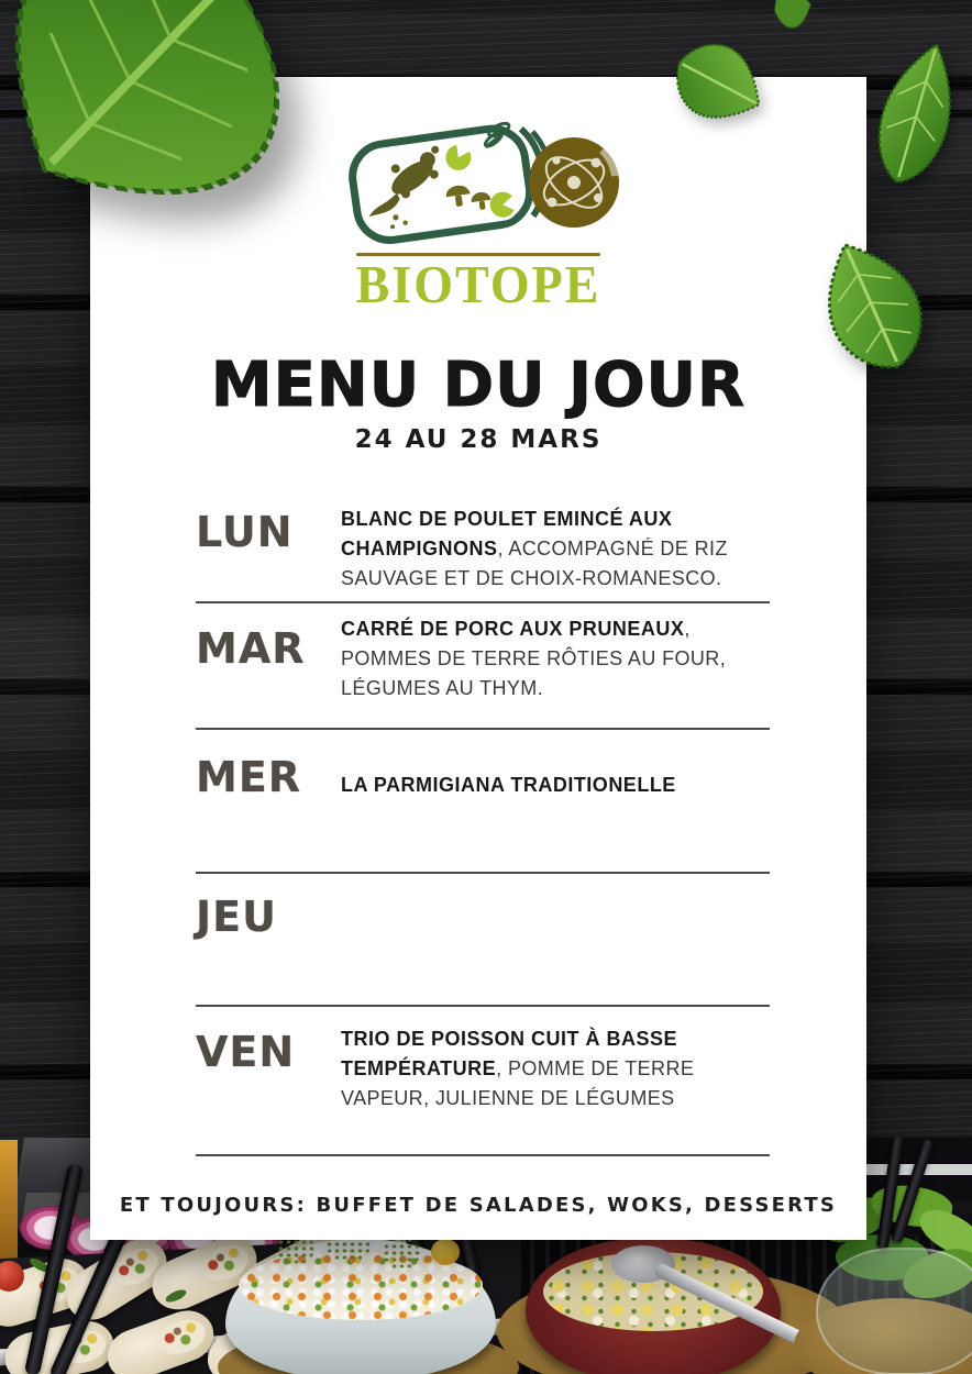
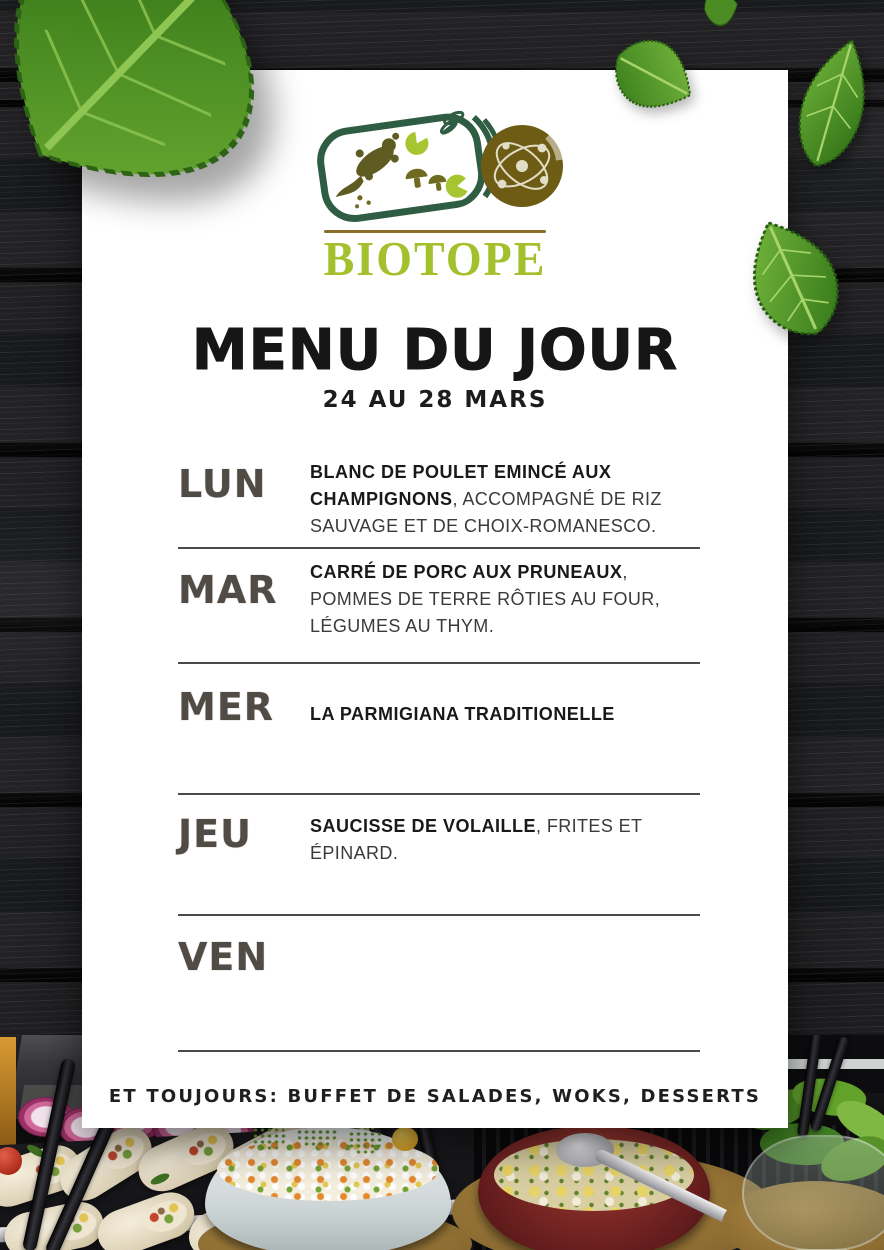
  BIOTOPE
  MENU DU JOUR
  24 AU 28 MARS
  LUN
  BLANC DE POULET EMINCÉ AUX CHAMPIGNONS, ACCOMPAGNÉ DE RIZ SAUVAGE ET DE CHOIX-ROMANESCO.
  MAR
  CARRÉ DE PORC AUX PRUNEAUX, POMMES DE TERRE RÔTIES AU FOUR, LÉGUMES AU THYM.
  MER
  LA PARMIGIANA TRADITIONELLE
  JEU
+ SAUCISSE DE VOLAILLE, FRITES ET ÉPINARD.
  VEN
- TRIO DE POISSON CUIT À BASSE TEMPÉRATURE, POMME DE TERRE VAPEUR, JULIENNE DE LÉGUMES
  ET TOUJOURS: BUFFET DE SALADES, WOKS, DESSERTS
